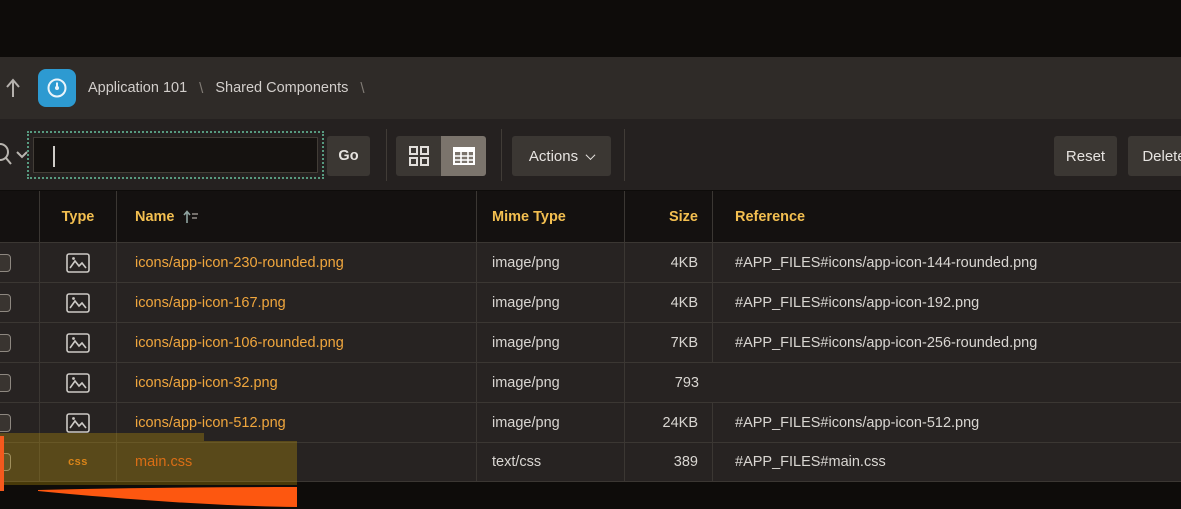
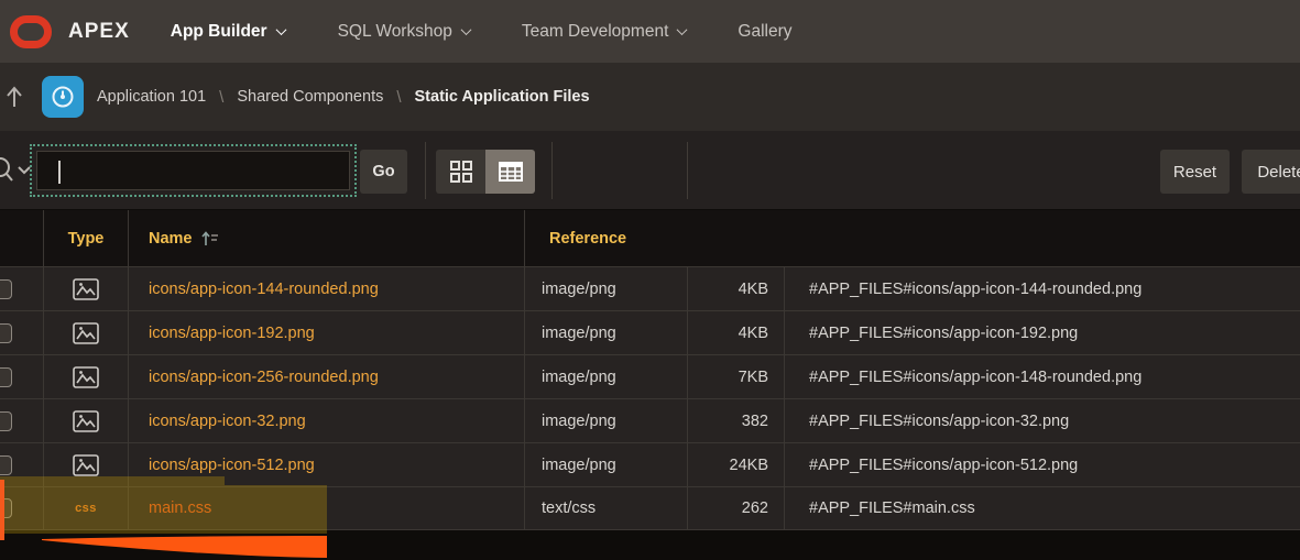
+ APEX
+ App Builder
+ SQL Workshop
+ Team Development
+ Gallery
  Application 101
  \
  Shared Components
  \
+ Static Application Files
  Go
- Actions
  Reset
  Delet
  Type
  Name
- Mime Type
- Size
  Reference
- icons/app-icon-230-rounded.png
+ icons/app-icon-144-rounded.png
  image/png
  4KB
  #APP_FILES#icons/app-icon-144-rounded.png
- icons/app-icon-167.png
+ icons/app-icon-192.png
  image/png
  4KB
  #APP_FILES#icons/app-icon-192.png
- icons/app-icon-106-rounded.png
+ icons/app-icon-256-rounded.png
  image/png
  7KB
- #APP_FILES#icons/app-icon-256-rounded.png
+ #APP_FILES#icons/app-icon-148-rounded.png
  icons/app-icon-32.png
  image/png
- 793
+ 382
+ #APP_FILES#icons/app-icon-32.png
  icons/app-icon-512.png
  image/png
  24KB
  #APP_FILES#icons/app-icon-512.png
  css
  main.css
  text/css
- 389
+ 262
  #APP_FILES#main.css
